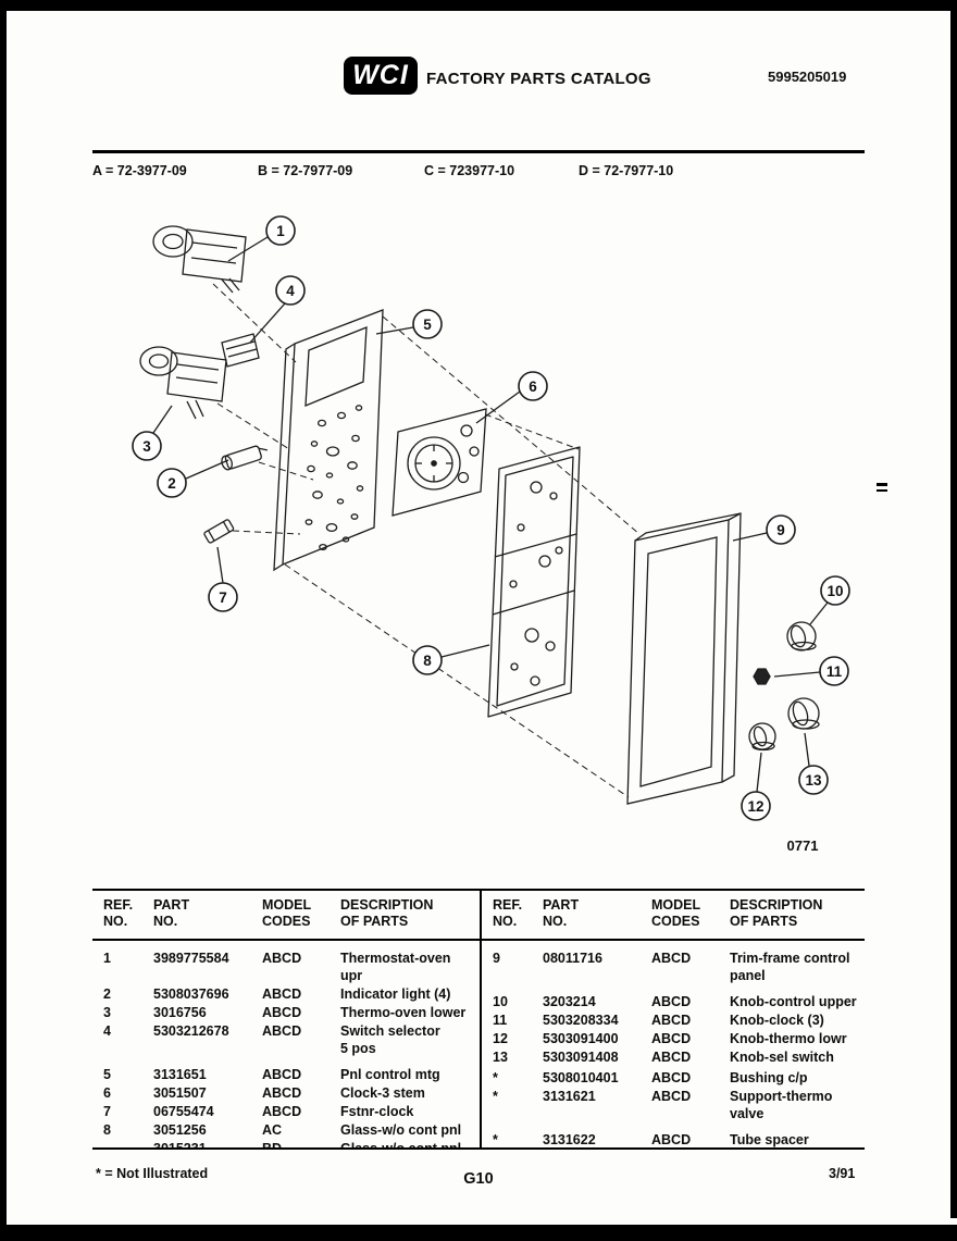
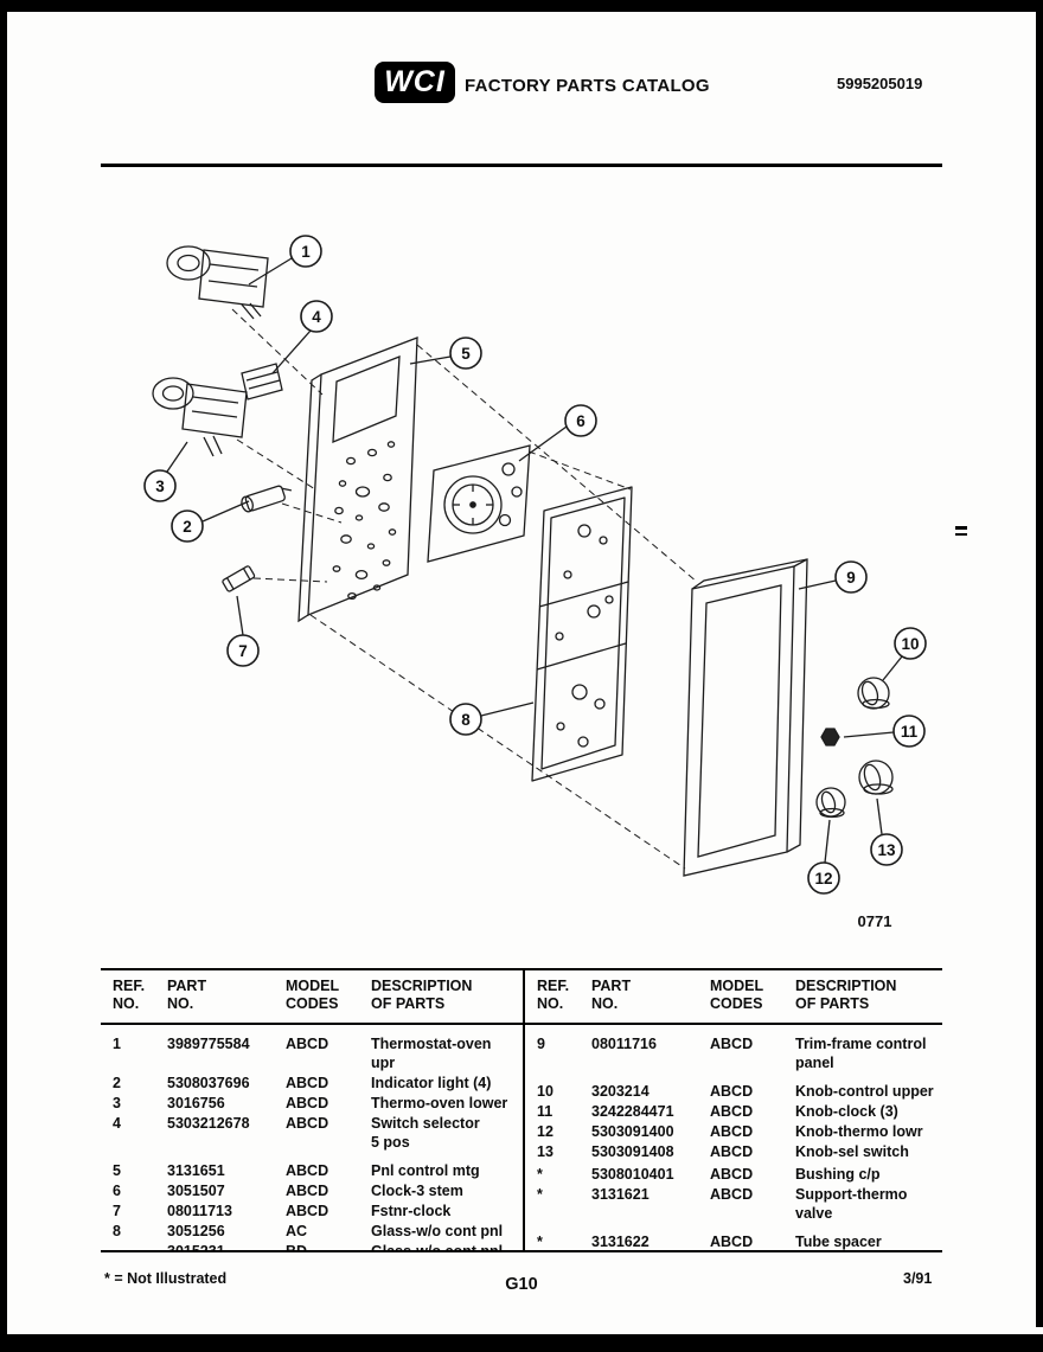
  WCI
  FACTORY PARTS CATALOG
  5995205019
- A = 72-3977-09
- B = 72-7977-09
- C = 723977-10
- D = 72-7977-10
  1
  4
  5
  6
  3
  2
  7
  8
  9
  10
  11
  12
  13
  0771
  REF.
  NO.
  PART
  NO.
  MODEL
  CODES
  DESCRIPTION
  OF PARTS
  1
  3989775584
  ABCD
  Thermostat-oven upr
  2
  5308037696
  ABCD
  Indicator light (4)
  3
  3016756
  ABCD
  Thermo-oven lower
  4
  5303212678
  ABCD
  Switch selector
  5 pos
  5
  3131651
  ABCD
  Pnl control mtg
  6
  3051507
  ABCD
  Clock-3 stem
  7
- 06755474
+ 08011713
  ABCD
  Fstnr-clock
  8
  3051256
  AC
  Glass-w/o cont pnl
  REF.
  NO.
  PART
  NO.
  MODEL
  CODES
  DESCRIPTION
  OF PARTS
  9
  08011716
  ABCD
  Trim-frame control
  panel
  10
  3203214
  ABCD
  Knob-control upper
  11
- 5303208334
+ 3242284471
  ABCD
  Knob-clock (3)
  12
  5303091400
  ABCD
  Knob-thermo lowr
  13
  5303091408
  ABCD
  Knob-sel switch
  *
  5308010401
  ABCD
  Bushing c/p
  *
  3131621
  ABCD
  Support-thermo
  valve
  *
  3131622
  ABCD
  Tube spacer
  * = Not Illustrated
  G10
  3/91
